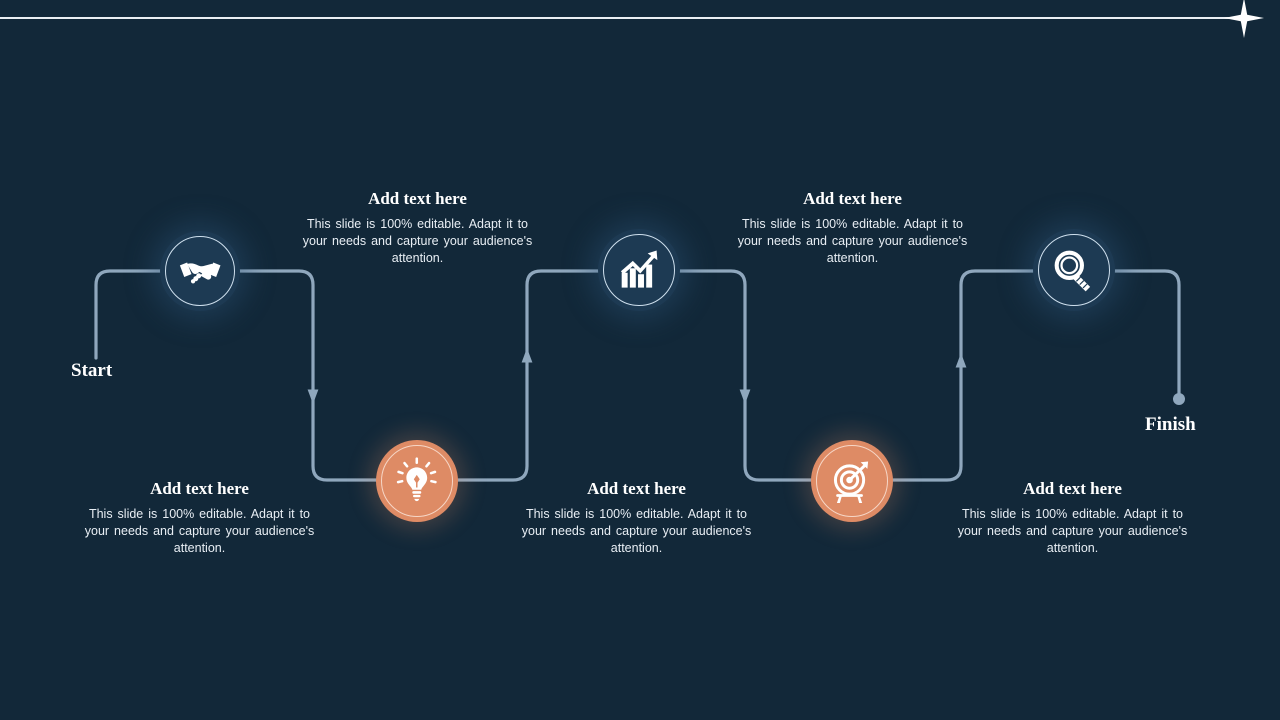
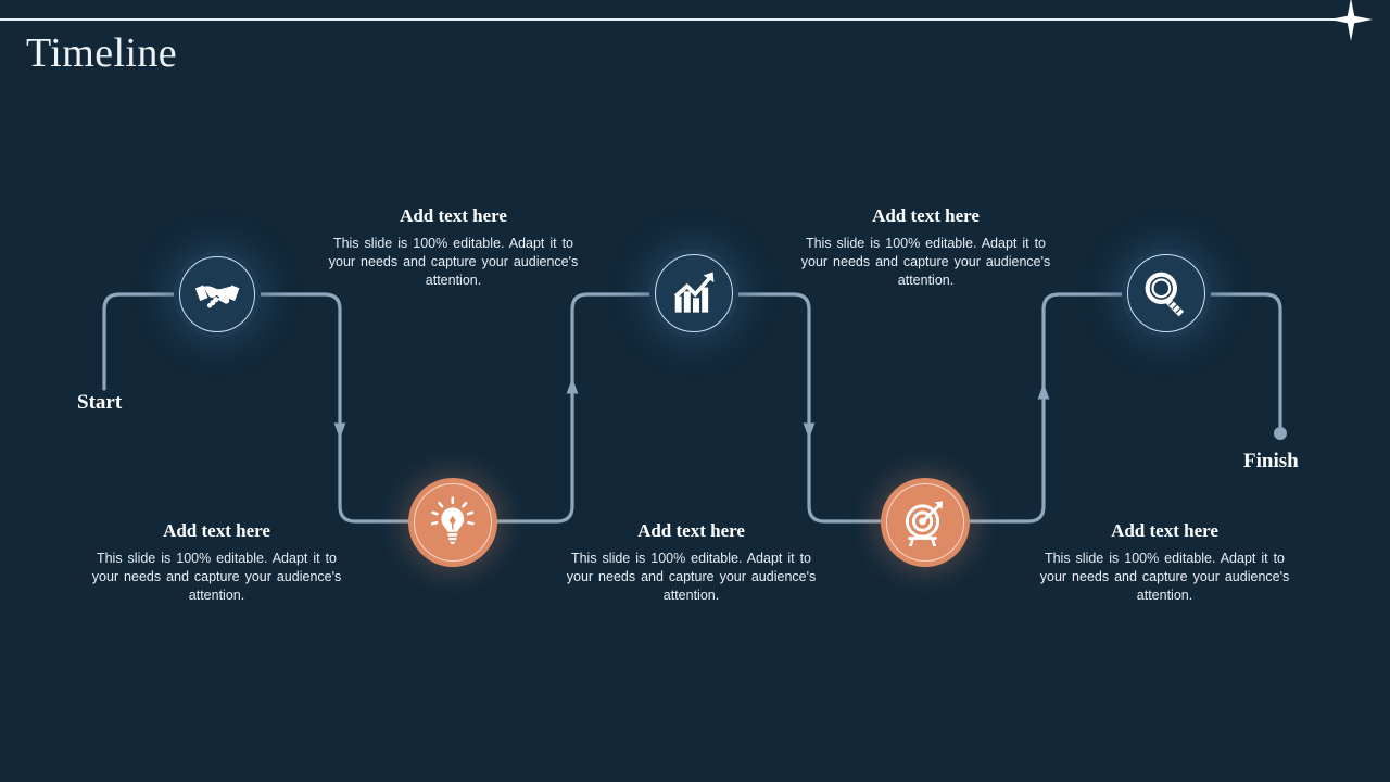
+ Timeline
  Add text here
  This slide is 100% editable. Adapt it to your needs and capture your audience's attention.
  Add text here
  This slide is 100% editable. Adapt it to your needs and capture your audience's attention.
  Add text here
  This slide is 100% editable. Adapt it to your needs and capture your audience's attention.
  Add text here
  This slide is 100% editable. Adapt it to your needs and capture your audience's attention.
  Add text here
  This slide is 100% editable. Adapt it to your needs and capture your audience's attention.
  Start
  Finish
